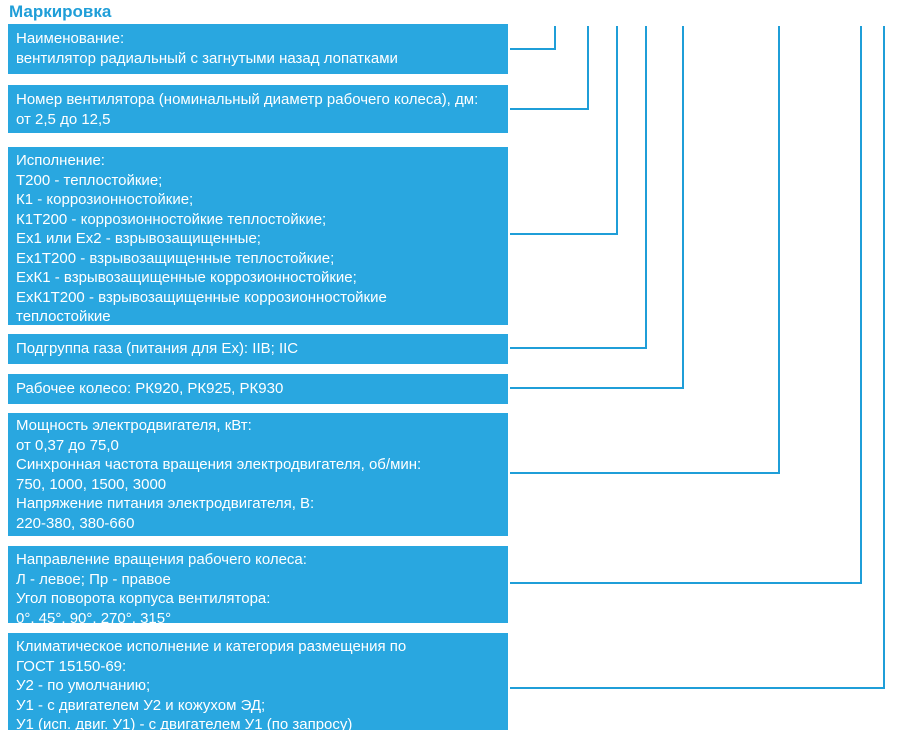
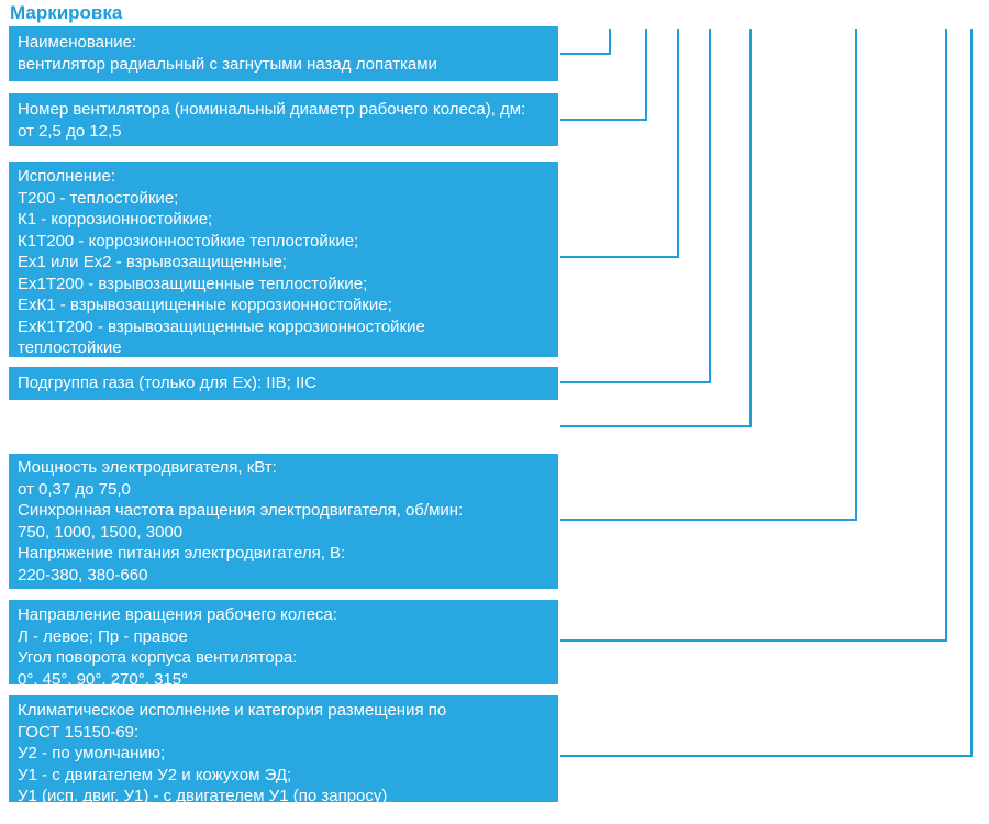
  Маркировка
  Наименование:
  вентилятор радиальный с загнутыми назад лопатками
  Номер вентилятора (номинальный диаметр рабочего колеса), дм:
  от 2,5 до 12,5
  Исполнение:
  Т200 - теплостойкие;
  К1 - коррозионностойкие;
  К1Т200 - коррозионностойкие теплостойкие;
  Ex1 или Ex2 - взрывозащищенные;
  Ex1Т200 - взрывозащищенные теплостойкие;
  ExК1 - взрывозащищенные коррозионностойкие;
  ExК1Т200 - взрывозащищенные коррозионностойкие
  теплостойкие
- Подгруппа газа (питания для Ex): IIB; IIC
+ Подгруппа газа (только для Ex): IIB; IIC
- Рабочее колесо: РК920, РК925, РК930
  Мощность электродвигателя, кВт:
  от 0,37 до 75,0
  Синхронная частота вращения электродвигателя, об/мин:
  750, 1000, 1500, 3000
  Напряжение питания электродвигателя, В:
  220-380, 380-660
  Направление вращения рабочего колеса:
  Л - левое; Пр - правое
  Угол поворота корпуса вентилятора:
  0°, 45°, 90°, 270°, 315°
  Климатическое исполнение и категория размещения по
  ГОСТ 15150-69:
  У2 - по умолчанию;
  У1 - с двигателем У2 и кожухом ЭД;
  У1 (исп. двиг. У1) - с двигателем У1 (по запросу)
